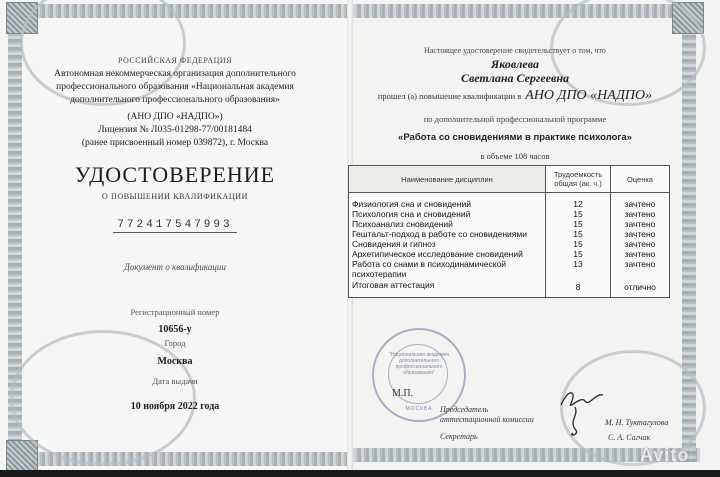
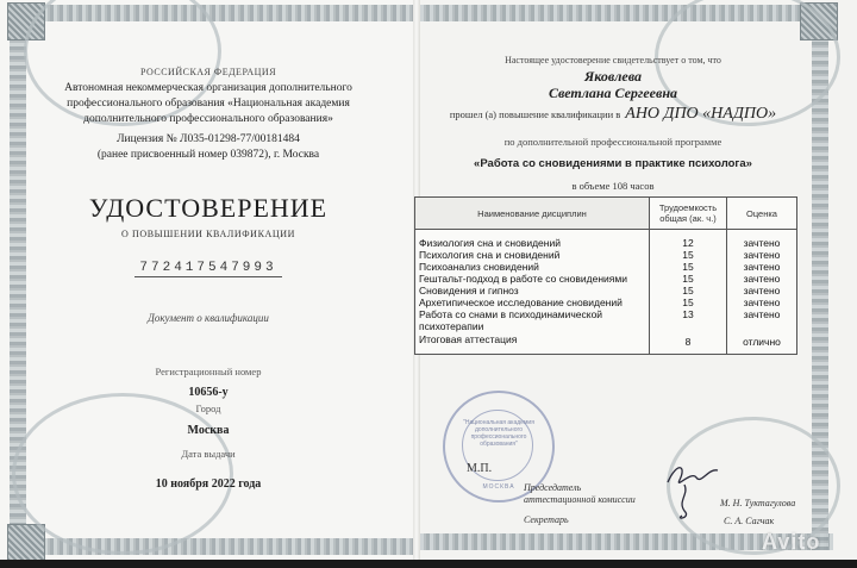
  РОССИЙСКАЯ ФЕДЕРАЦИЯ
  Автономная некоммерческая организация дополнительного
  профессионального образования «Национальная академия
  дополнительного профессионального образования»
- (АНО ДПО «НАДПО»)
  Лицензия № Л035-01298-77/00181484
  (ранее присвоенный номер 039872), г. Москва
  УДОСТОВЕРЕНИЕ
  О ПОВЫШЕНИИ КВАЛИФИКАЦИИ
  772417547993
  Документ о квалификации
  Регистрационный номер
  10656-у
  Город
  Москва
  Дата выдачи
  10 ноября 2022 года
  Настоящее удостоверение свидетельствует о том, что
  Яковлева
  Светлана Сергеевна
  прошел (а) повышение квалификации в АНО ДПО «НАДПО»
  по дополнительной профессиональной программе
  «Работа со сновидениями в практике психолога»
  в объеме 108 часов
  Наименование дисциплин	Трудоемкость общая (ак. ч.)	Оценка
  Физиология сна и сновидений	12	зачтено
  Психология сна и сновидений	15	зачтено
  Психоанализ сновидений	15	зачтено
  Гештальт-подход в работе со сновидениями	15	зачтено
  Сновидения и гипноз	15	зачтено
  Архетипическое исследование сновидений	15	зачтено
  Работа со снами в психодинамической психотерапии	13	зачтено
  Итоговая аттестация	8	отлично
  М.П.
  Председатель
  аттестационной комиссии
  Секретарь
  М. Н. Туктагулова
  С. А. Сагчак
  Avito
